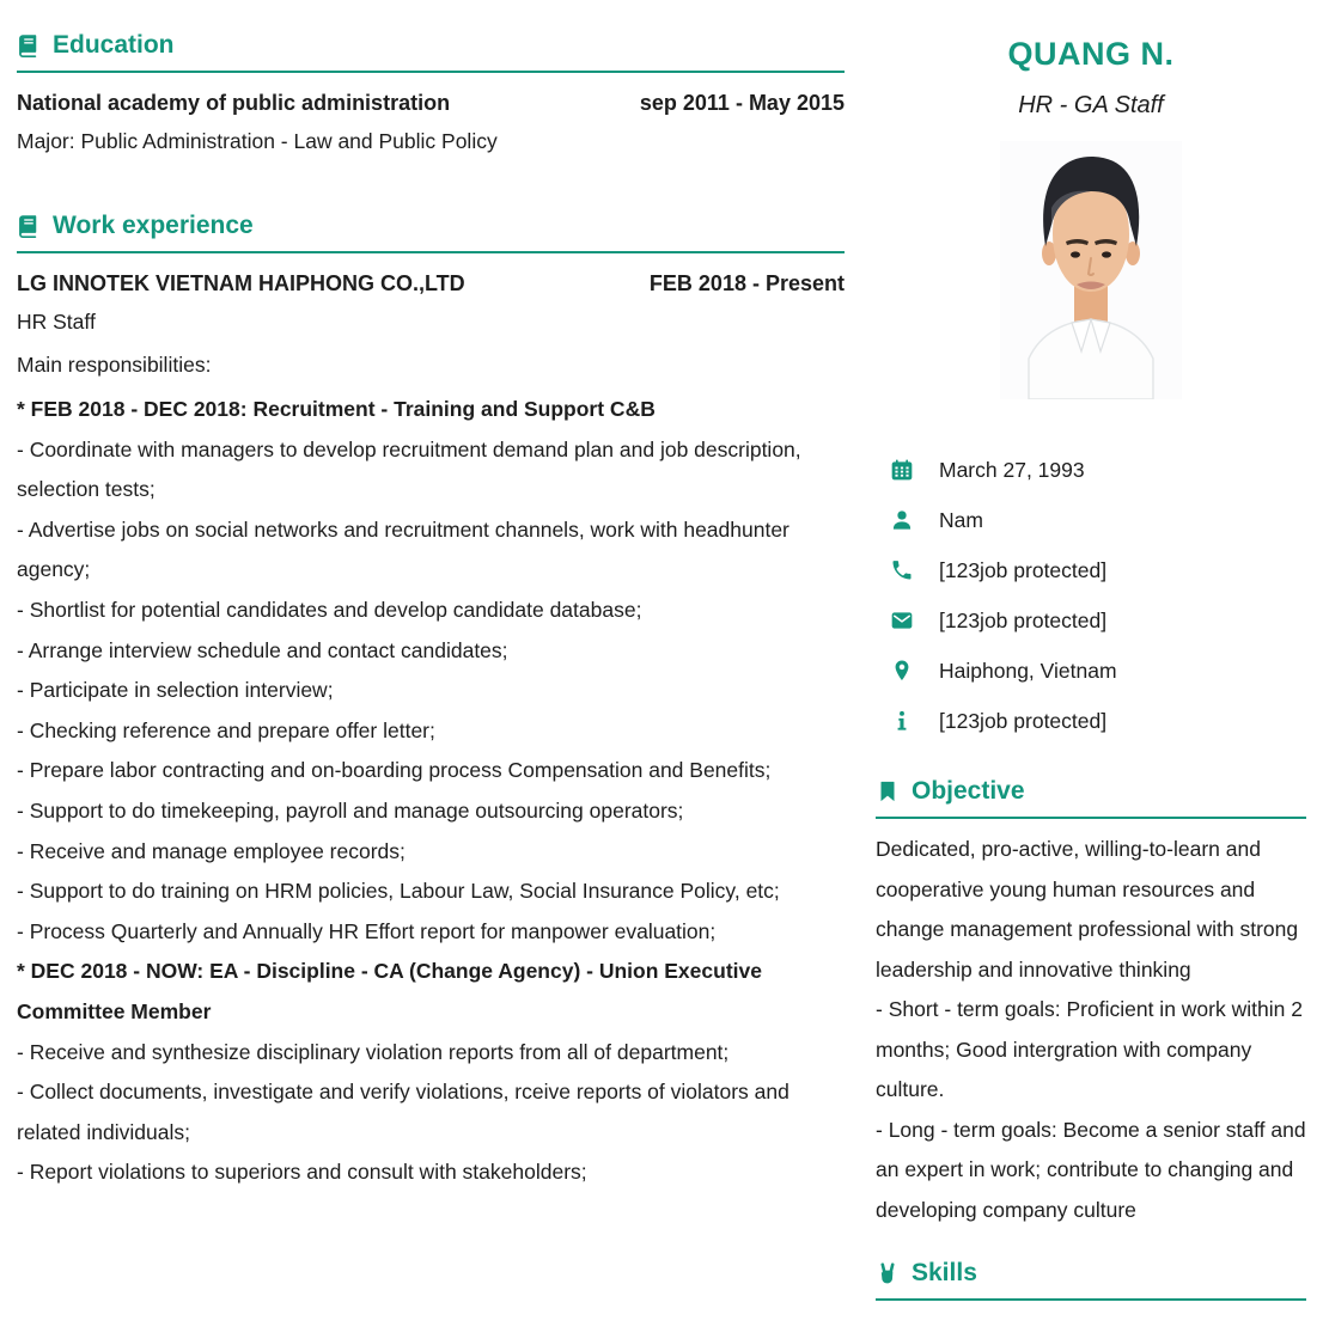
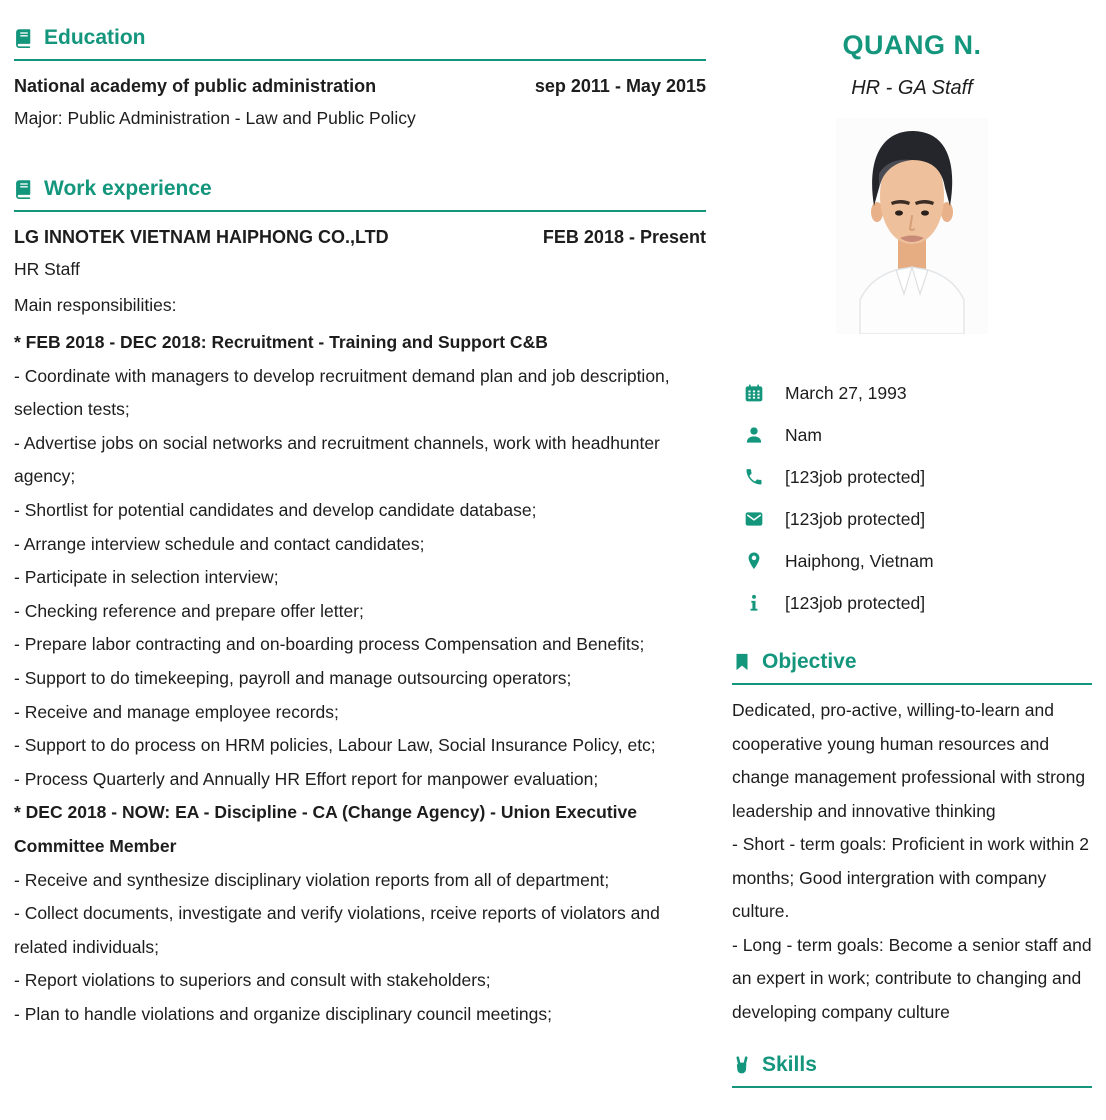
  Education
  National academy of public administration
  sep 2011 - May 2015
  Major: Public Administration - Law and Public Policy
  Work experience
  LG INNOTEK VIETNAM HAIPHONG CO.,LTD
  FEB 2018 - Present
  HR Staff
  Main responsibilities:
  * FEB 2018 - DEC 2018: Recruitment - Training and Support C&B
  - Coordinate with managers to develop recruitment demand plan and job description, selection tests;
  - Advertise jobs on social networks and recruitment channels, work with headhunter agency;
  - Shortlist for potential candidates and develop candidate database;
  - Arrange interview schedule and contact candidates;
  - Participate in selection interview;
  - Checking reference and prepare offer letter;
  - Prepare labor contracting and on-boarding process Compensation and Benefits;
  - Support to do timekeeping, payroll and manage outsourcing operators;
  - Receive and manage employee records;
- - Support to do training on HRM policies, Labour Law, Social Insurance Policy, etc;
+ - Support to do process on HRM policies, Labour Law, Social Insurance Policy, etc;
  - Process Quarterly and Annually HR Effort report for manpower evaluation;
  * DEC 2018 - NOW: EA - Discipline - CA (Change Agency) - Union Executive Committee Member
  - Receive and synthesize disciplinary violation reports from all of department;
  - Collect documents, investigate and verify violations, rceive reports of violators and related individuals;
  - Report violations to superiors and consult with stakeholders;
+ - Plan to handle violations and organize disciplinary council meetings;
  QUANG N.
  HR - GA Staff
  March 27, 1993
  Nam
  [123job protected]
  [123job protected]
  Haiphong, Vietnam
  [123job protected]
  Objective
  Dedicated, pro-active, willing-to-learn and cooperative young human resources and change management professional with strong leadership and innovative thinking
  - Short - term goals: Proficient in work within 2 months; Good intergration with company culture.
  - Long - term goals: Become a senior staff and an expert in work; contribute to changing and developing company culture
  Skills
